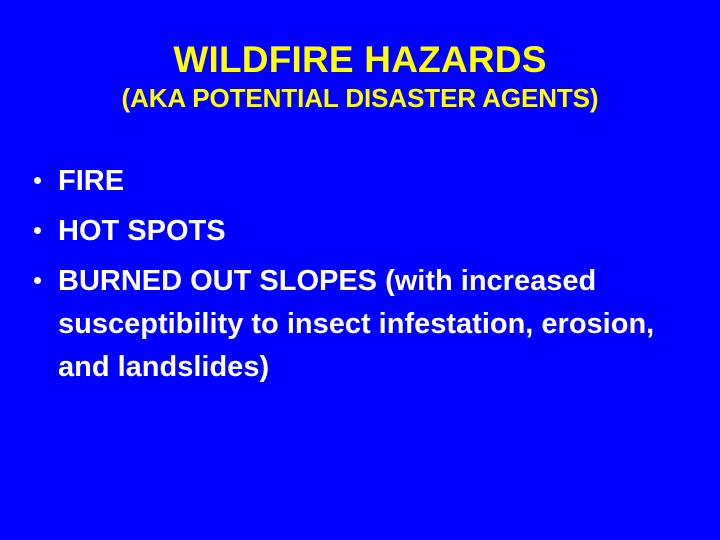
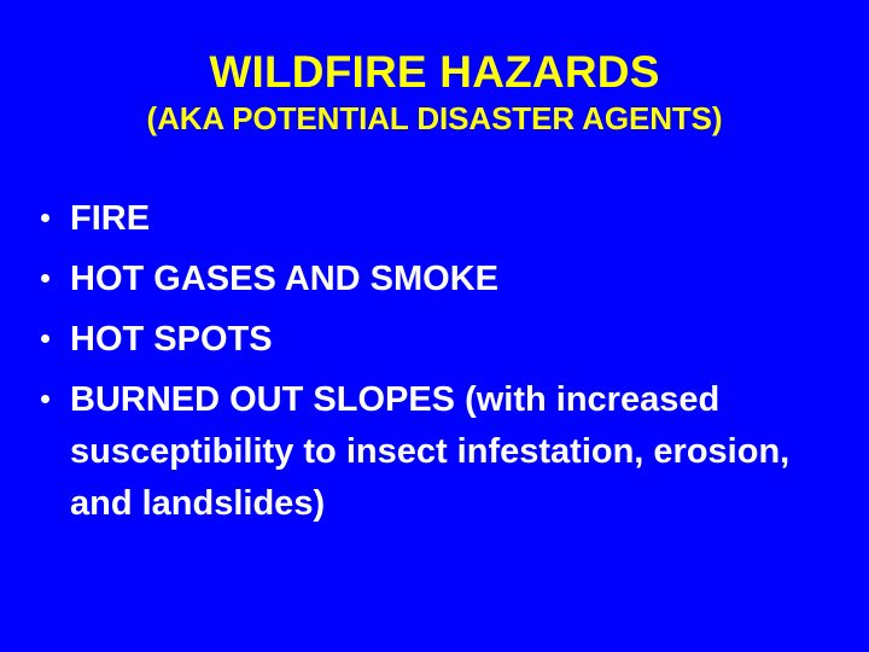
  WILDFIRE HAZARDS
  (AKA POTENTIAL DISASTER AGENTS)
  FIRE
+ HOT GASES AND SMOKE
  HOT SPOTS
  BURNED OUT SLOPES (with increased susceptibility to insect infestation, erosion, and landslides)
